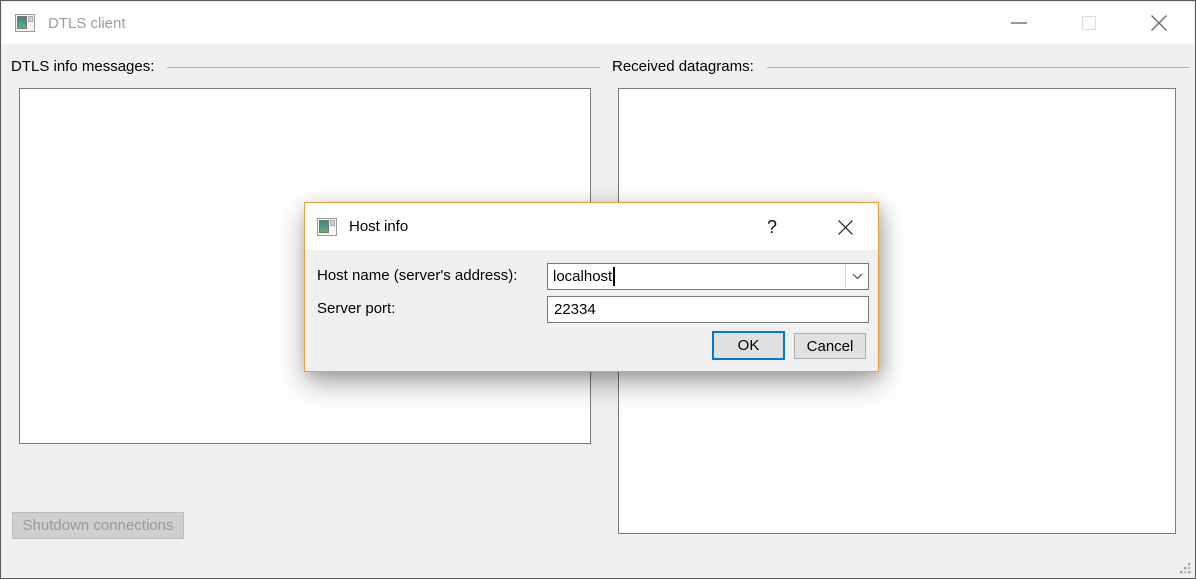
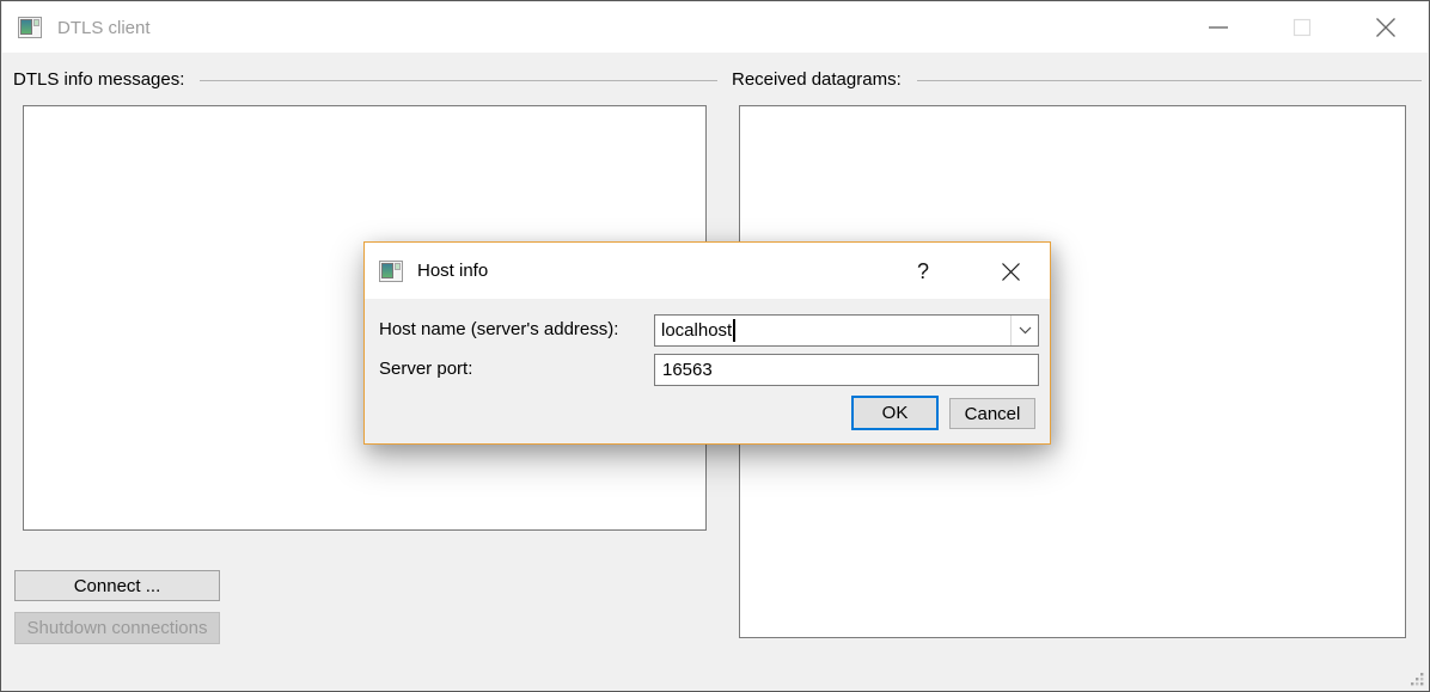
  DTLS client
  DTLS info messages:
  Received datagrams:
+ Connect ...
  Shutdown connections
  Host info
  ?
  Host name (server's address):
  localhost
  Server port:
- 22334
+ 16563
  OK
  Cancel
